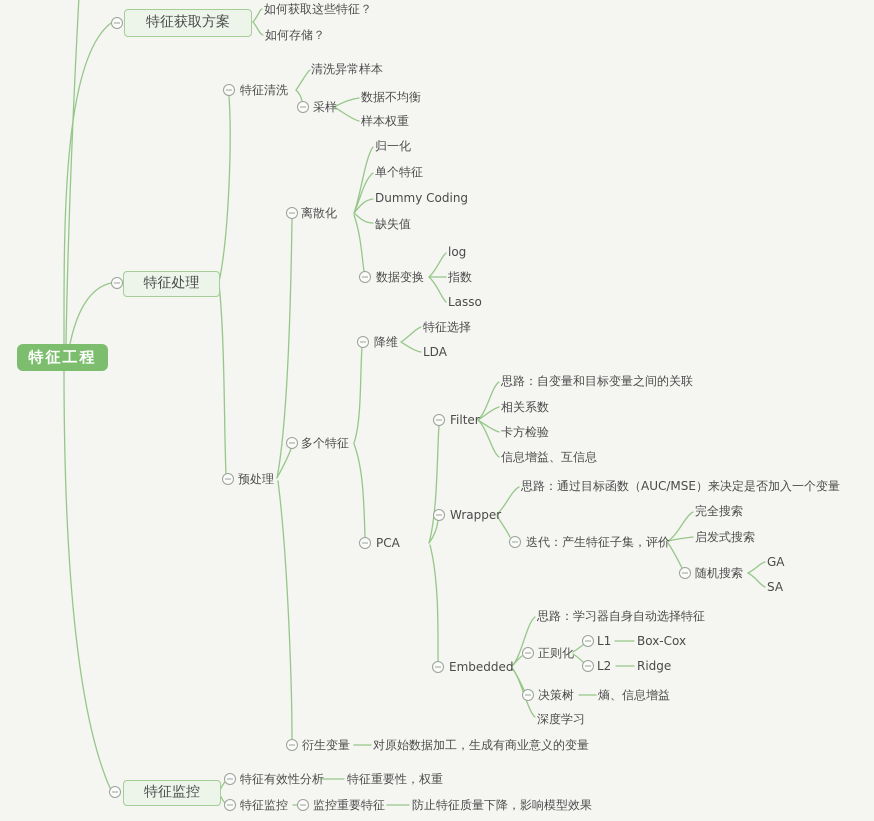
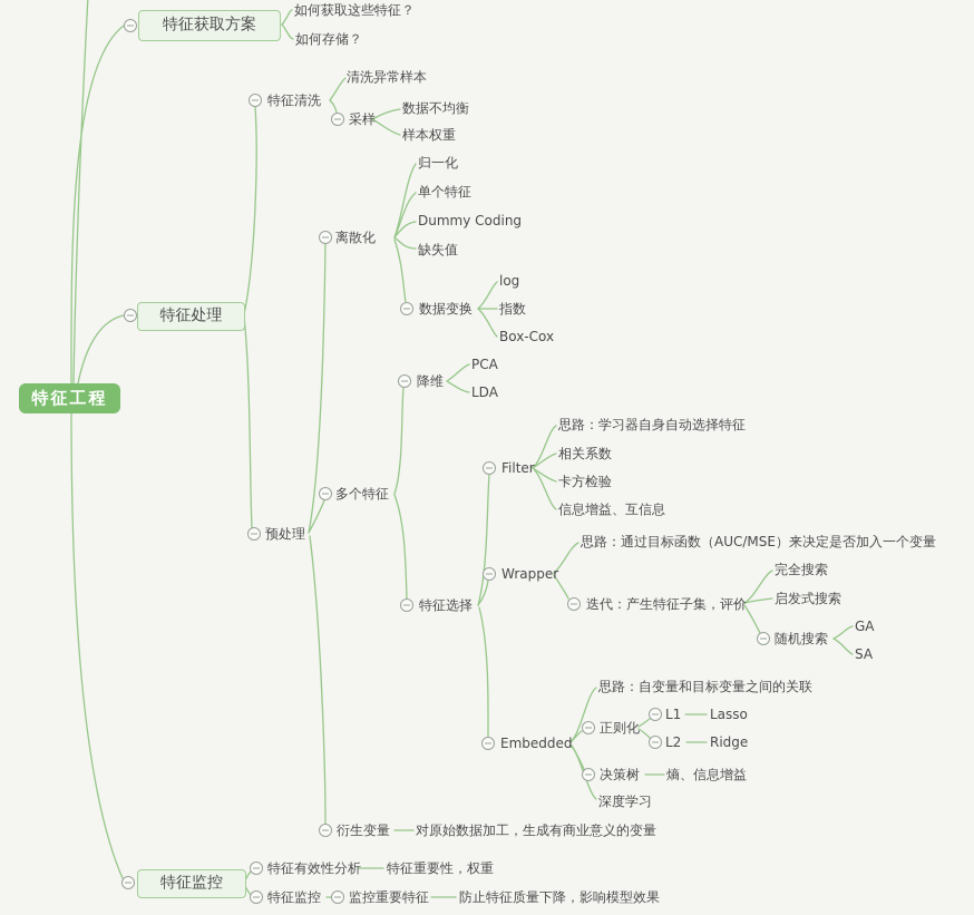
  特征工程
  特征获取方案
  特征处理
  特征监控
  如何获取这些特征？
  如何存储？
  特征清洗
  清洗异常样本
  采样
  数据不均衡
  样本权重
  预处理
  离散化
  归一化
  单个特征
  Dummy Coding
  缺失值
  数据变换
  log
  指数
- Lasso
+ Box-Cox
  多个特征
  降维
- 特征选择
+ PCA
  LDA
- PCA
+ 特征选择
  Filter
- 思路：自变量和目标变量之间的关联
+ 思路：学习器自身自动选择特征
  相关系数
  卡方检验
  信息增益、互信息
  Wrapper
  思路：通过目标函数（AUC/MSE）来决定是否加入一个变量
  迭代：产生特征子集，评价
  完全搜索
  启发式搜索
  随机搜索
  GA
  SA
  Embedded
- 思路：学习器自身自动选择特征
+ 思路：自变量和目标变量之间的关联
  正则化
  L1
- Box-Cox
+ Lasso
  L2
  Ridge
  决策树
  熵、信息增益
  深度学习
  衍生变量
  对原始数据加工，生成有商业意义的变量
  特征有效性分析
  特征重要性，权重
  特征监控
  监控重要特征
  防止特征质量下降，影响模型效果
